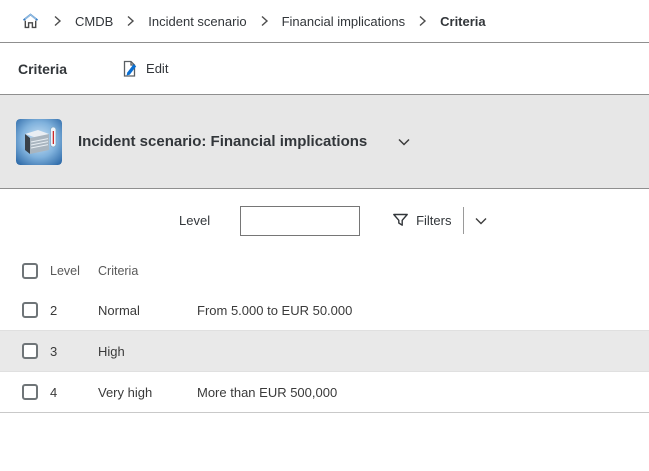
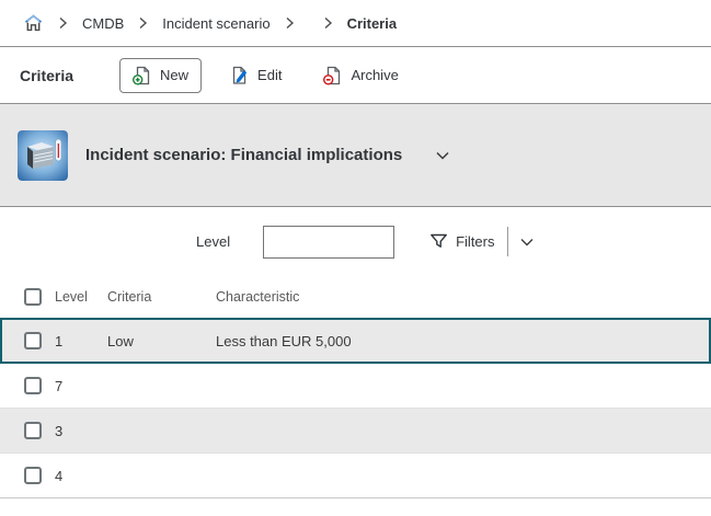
  CMDB
  Incident scenario
- Financial implications
  Criteria
  Criteria
+ New
  Edit
+ Archive
  Incident scenario: Financial implications
  Level
  Filters
  Level
  Criteria
+ Characteristic
+ 1
+ Low
+ Less than EUR 5,000
- 2
+ 7
- Normal
- From 5.000 to EUR 50.000
  3
- High
  4
- Very high
- More than EUR 500,000
